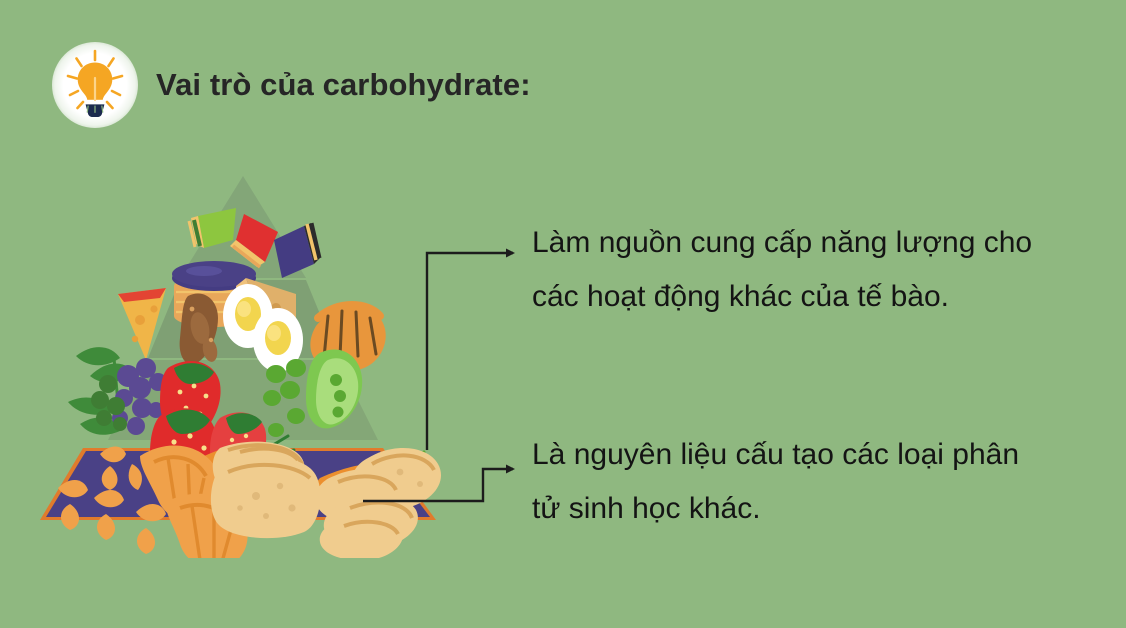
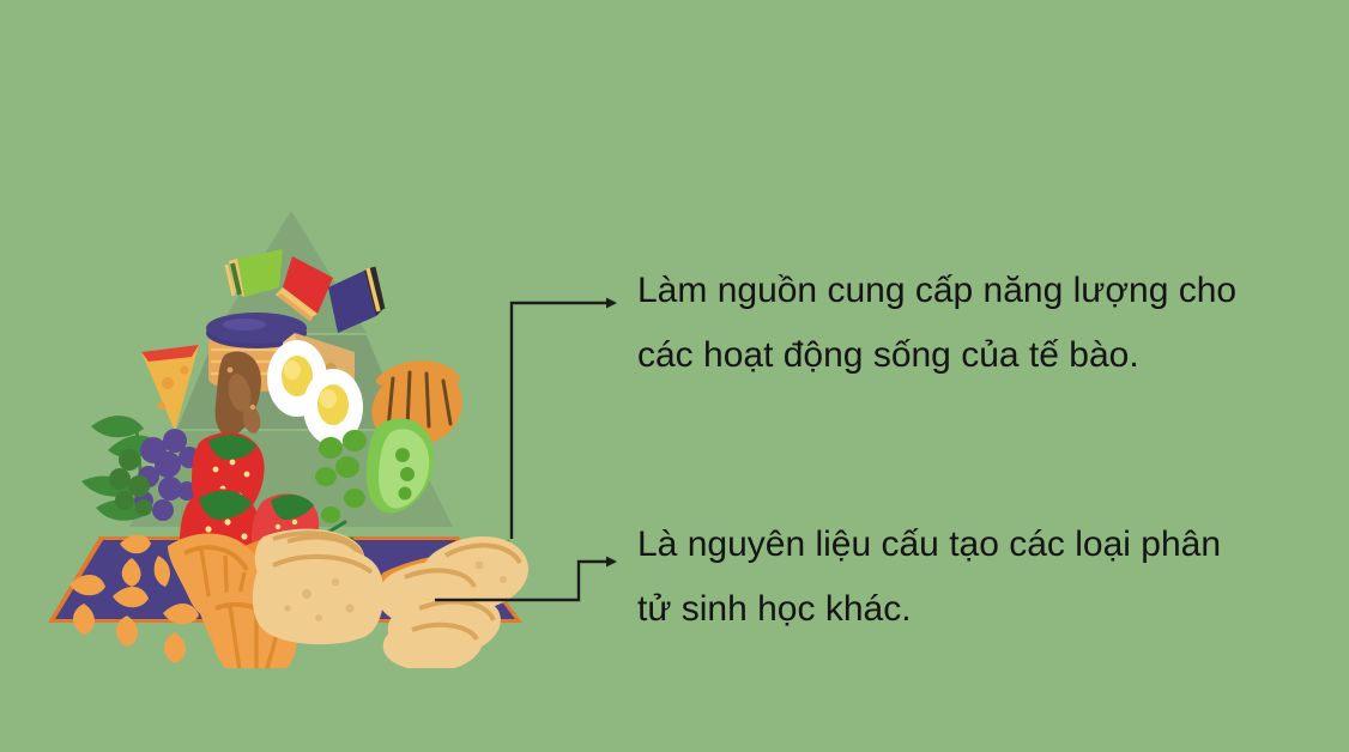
- Vai trò của carbohydrate:
  Làm nguồn cung cấp năng lượng cho
- các hoạt động khác của tế bào.
+ các hoạt động sống của tế bào.
  Là nguyên liệu cấu tạo các loại phân
  tử sinh học khác.
